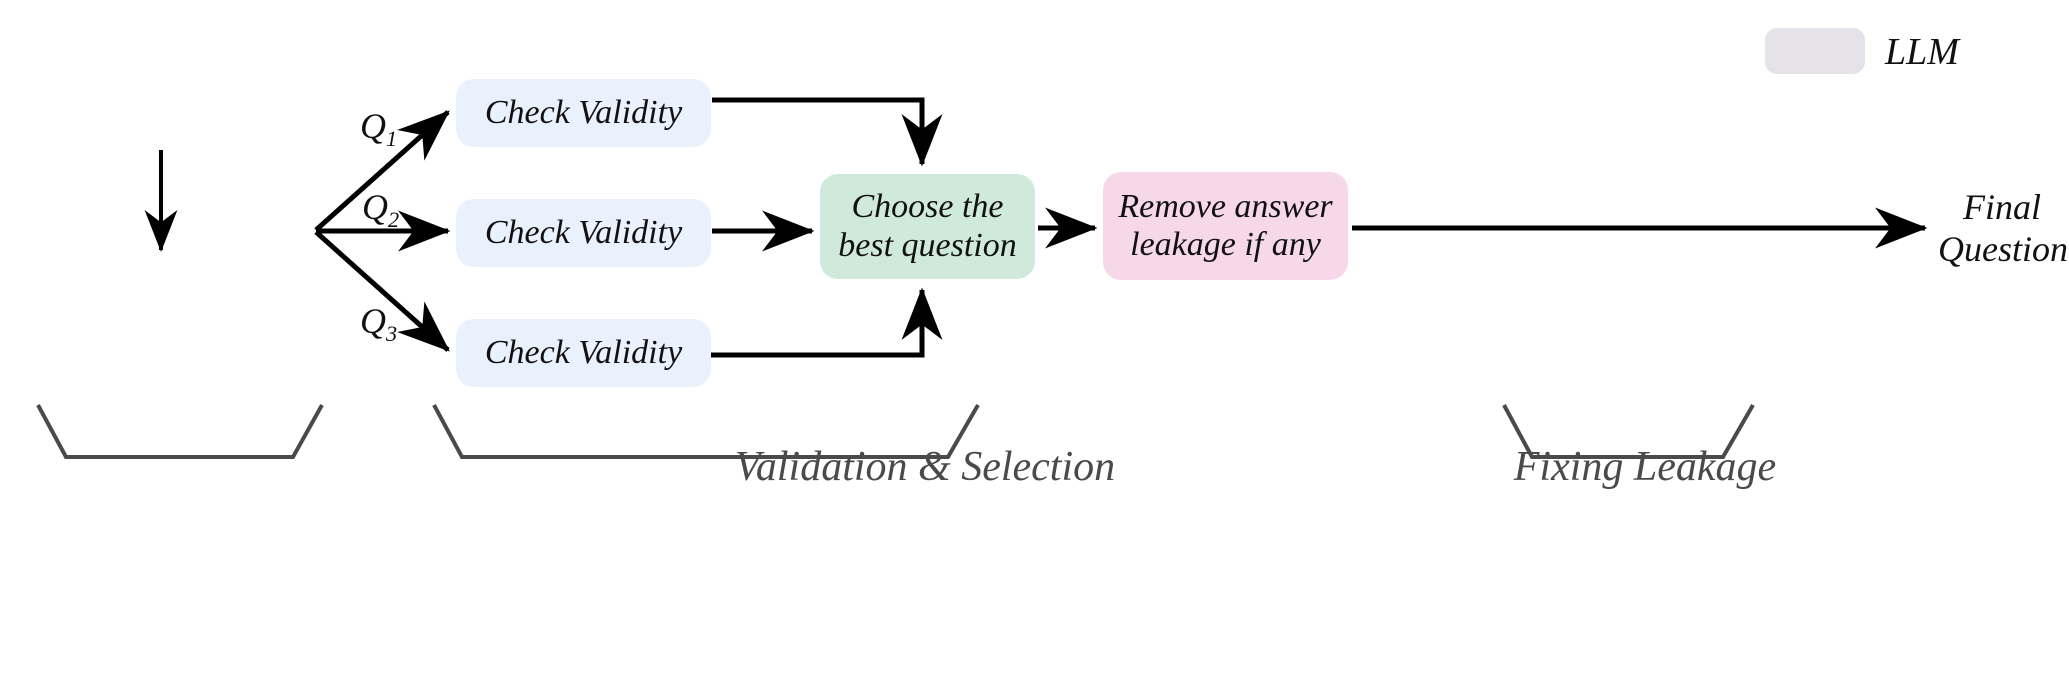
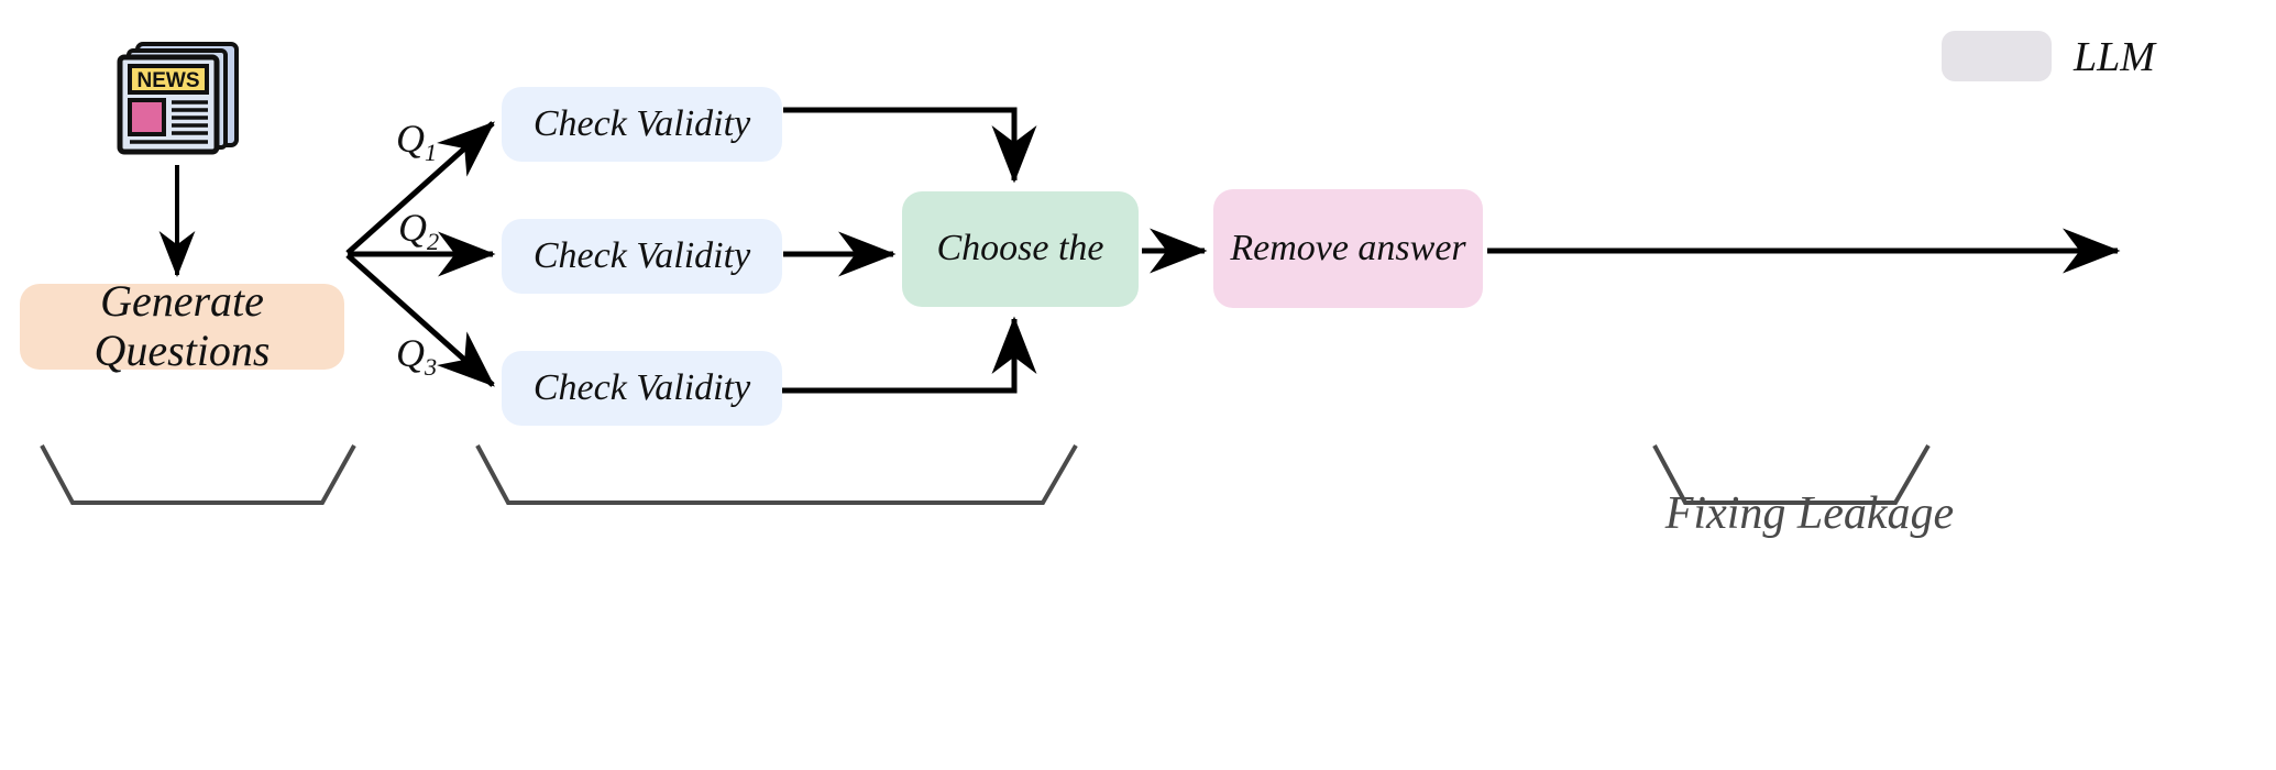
+ NEWS
+ Generate Questions
  Check Validity
  Check Validity
  Check Validity
  Choose the
- best question
  Remove answer
- leakage if any
- Final
- Question
  Q1
  Q2
  Q3
  LLM
- Validation & Selection
  Fixing Leakage
